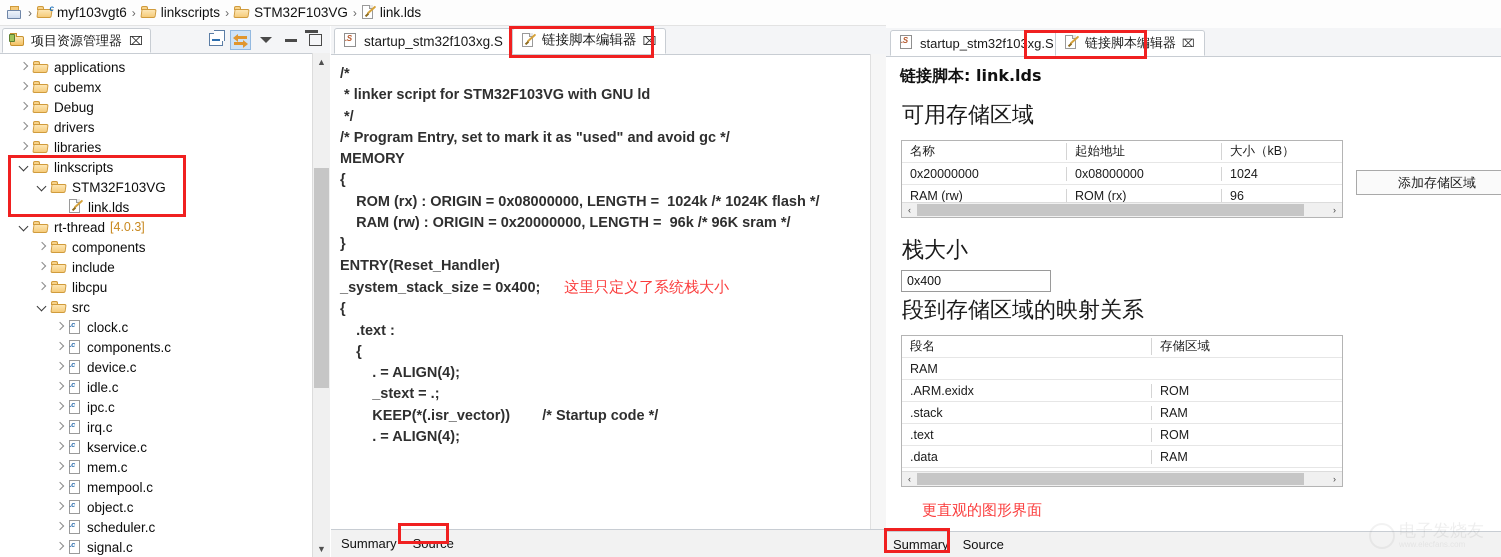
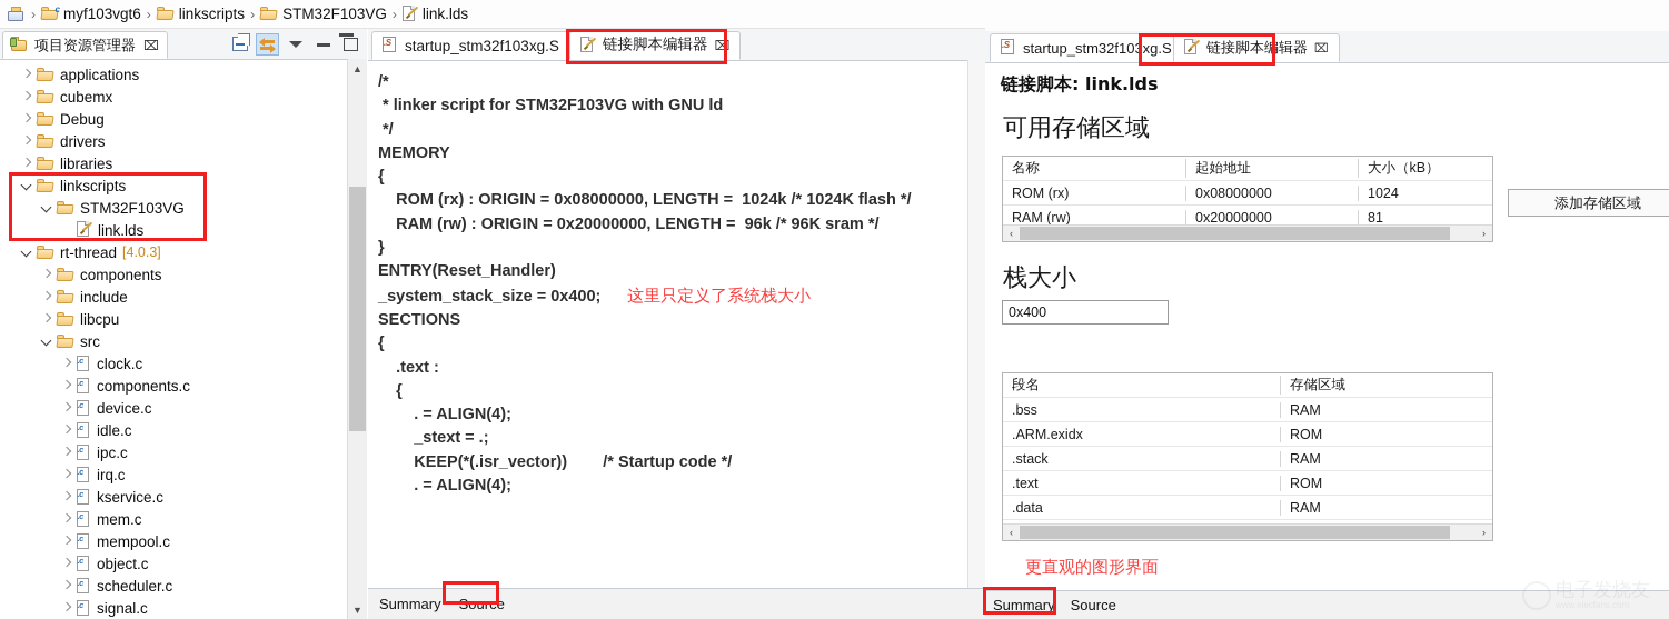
  ›
  c
  myf103vgt6
  ›
  linkscripts
  ›
  STM32F103VG
  ›
  link.lds
  项目资源管理器
  ⌧
  applications
  cubemx
  Debug
  drivers
  libraries
  linkscripts
  STM32F103VG
  link.lds
  rt-thread
  [4.0.3]
  components
  include
  libcpu
  src
  .c
  clock.c
  .c
  components.c
  .c
  device.c
  .c
  idle.c
  .c
  ipc.c
  .c
  irq.c
  .c
  kservice.c
  .c
  mem.c
  .c
  mempool.c
  .c
  object.c
  .c
  scheduler.c
  .c
  signal.c
  ▲
  ▼
  .S
  startup_stm32f103xg.S
  链接脚本编辑器
  ⌧
  /*
  * linker script for STM32F103VG with GNU ld
  */
- /* Program Entry, set to mark it as "used" and avoid gc */
  MEMORY
  {
  ROM (rx) : ORIGIN = 0x08000000, LENGTH = 1024k /* 1024K flash */
  RAM (rw) : ORIGIN = 0x20000000, LENGTH = 96k /* 96K sram */
  }
  ENTRY(Reset_Handler)
  _system_stack_size = 0x400; 这里只定义了系统栈大小
+ SECTIONS
  {
  .text :
  {
  . = ALIGN(4);
  _stext = .;
  KEEP(*(.isr_vector)) /* Startup code */
  . = ALIGN(4);
  Summary
  Source
  .S
  startup_stm32f103xg.S
  链接脚本编辑器
  ⌧
  链接脚本: link.lds
  可用存储区域
  名称
  起始地址
  大小（kB）
- 0x20000000
+ ROM (rx)
  0x08000000
  1024
  RAM (rw)
- ROM (rx)
+ 0x20000000
- 96
+ 81
  ‹
  ›
  添加存储区域
  栈大小
  0x400
- 段到存储区域的映射关系
  段名
  存储区域
+ .bss
  RAM
  .ARM.exidx
  ROM
  .stack
  RAM
  .text
  ROM
  .data
  RAM
  ‹
  ›
  更直观的图形界面
  Summary
  Source
  电子发烧友
